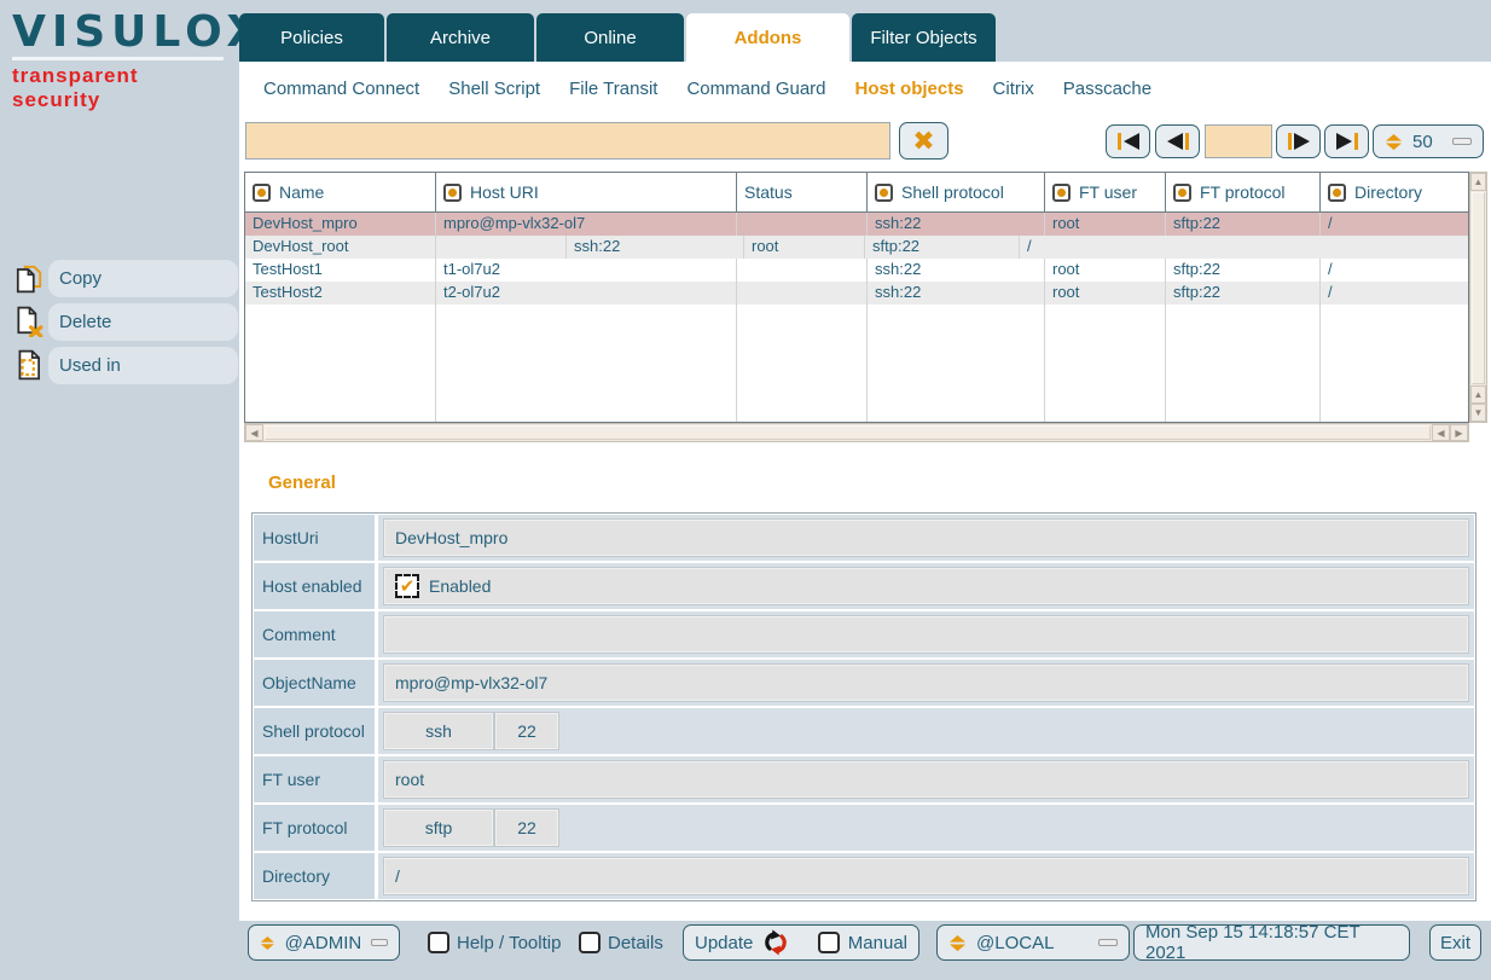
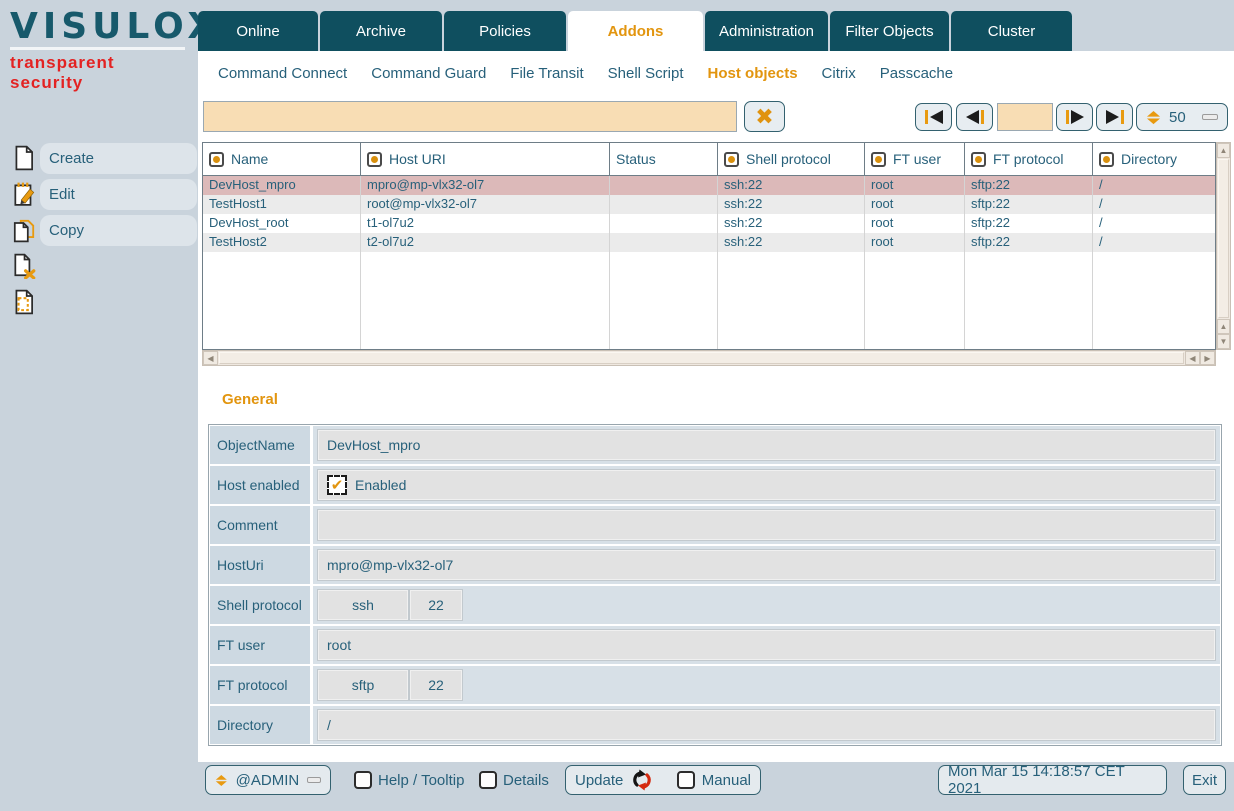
  VISULO
  transparent security
- Policies
+ Online
  Archive
- Online
+ Policies
  Addons
+ Administration
  Filter Objects
+ Cluster
  Command Connect
- Shell Script
+ Command Guard
  File Transit
- Command Guard
+ Shell Script
  Host objects
  Citrix
  Passcache
  ✖
  50
  Name
  Host URI
  Status
  Shell protocol
  FT user
  FT protocol
  Directory
  DevHost_mpro
  mpro@mp-vlx32-ol7
  ssh:22
  root
  sftp:22
  /
- DevHost_root
+ TestHost1
+ root@mp-vlx32-ol7
  ssh:22
  root
  sftp:22
  /
- TestHost1
+ DevHost_root
  t1-ol7u2
  ssh:22
  root
  sftp:22
  /
  TestHost2
  t2-ol7u2
  ssh:22
  root
  sftp:22
  /
  ▲
  ▲
  ▼
  ◀
  ◀
  ▶
  General
- HostUri
+ ObjectName
  DevHost_mpro
  Host enabled
  ✔
  Enabled
  Comment
- ObjectName
+ HostUri
  mpro@mp-vlx32-ol7
  Shell protocol
  ssh
  22
  FT user
  root
  FT protocol
  sftp
  22
  Directory
  /
+ Create
+ Edit
  Copy
- Delete
- Used in
  @ADMIN
  Help / Tooltip
  Details
  Update
  Manual
- @LOCAL
- Mon Sep 15 14:18:57 CET 2021
+ Mon Mar 15 14:18:57 CET 2021
  Exit
